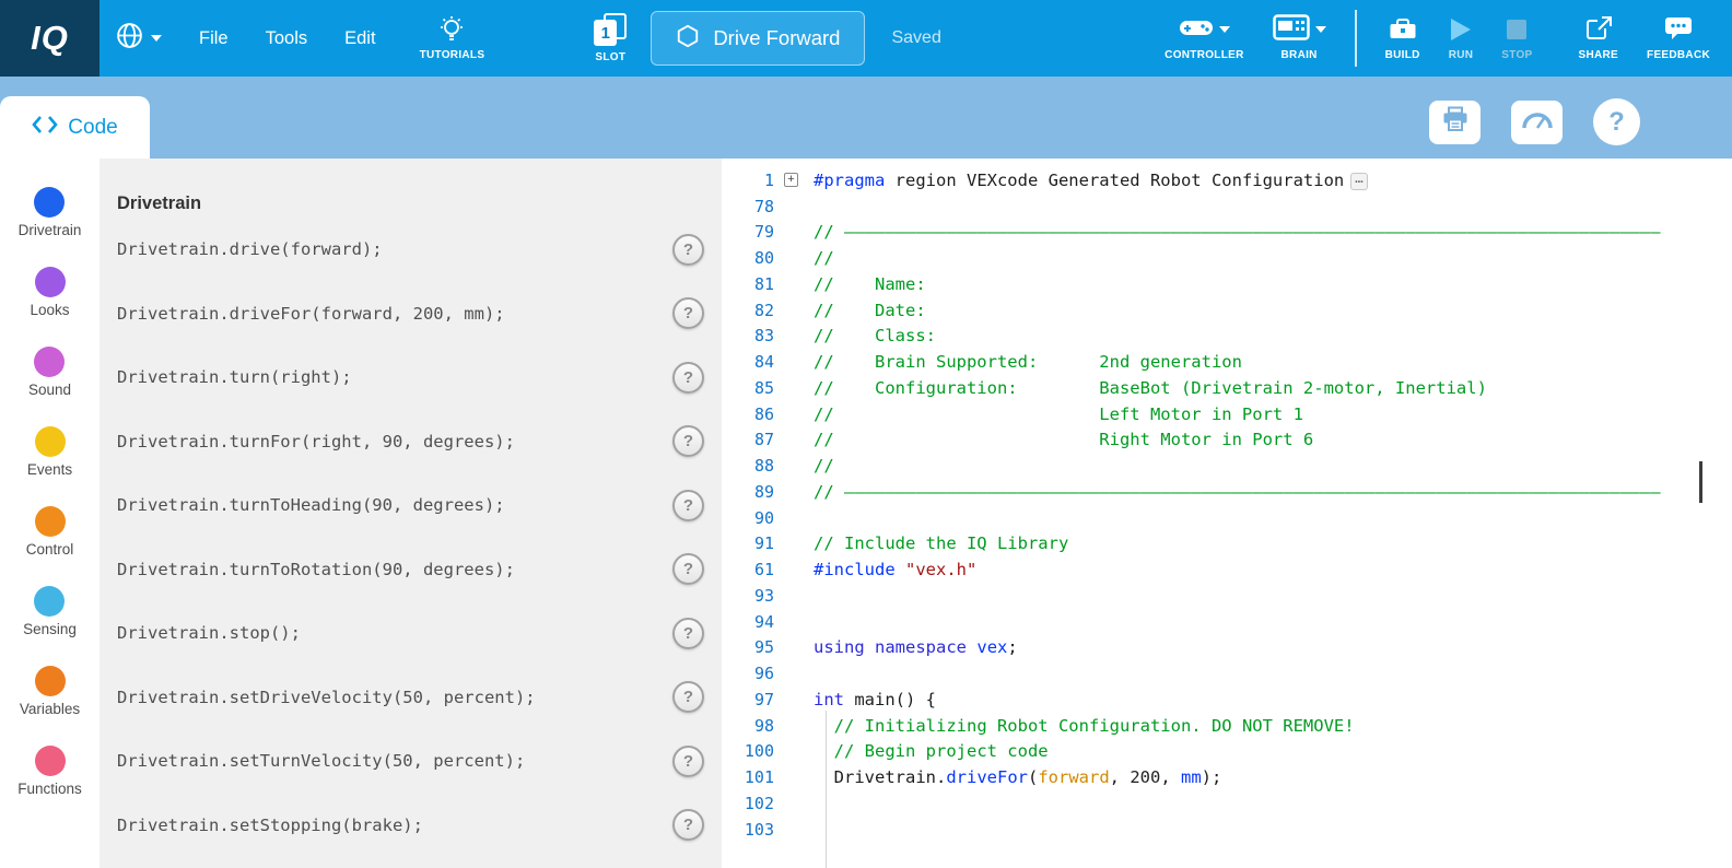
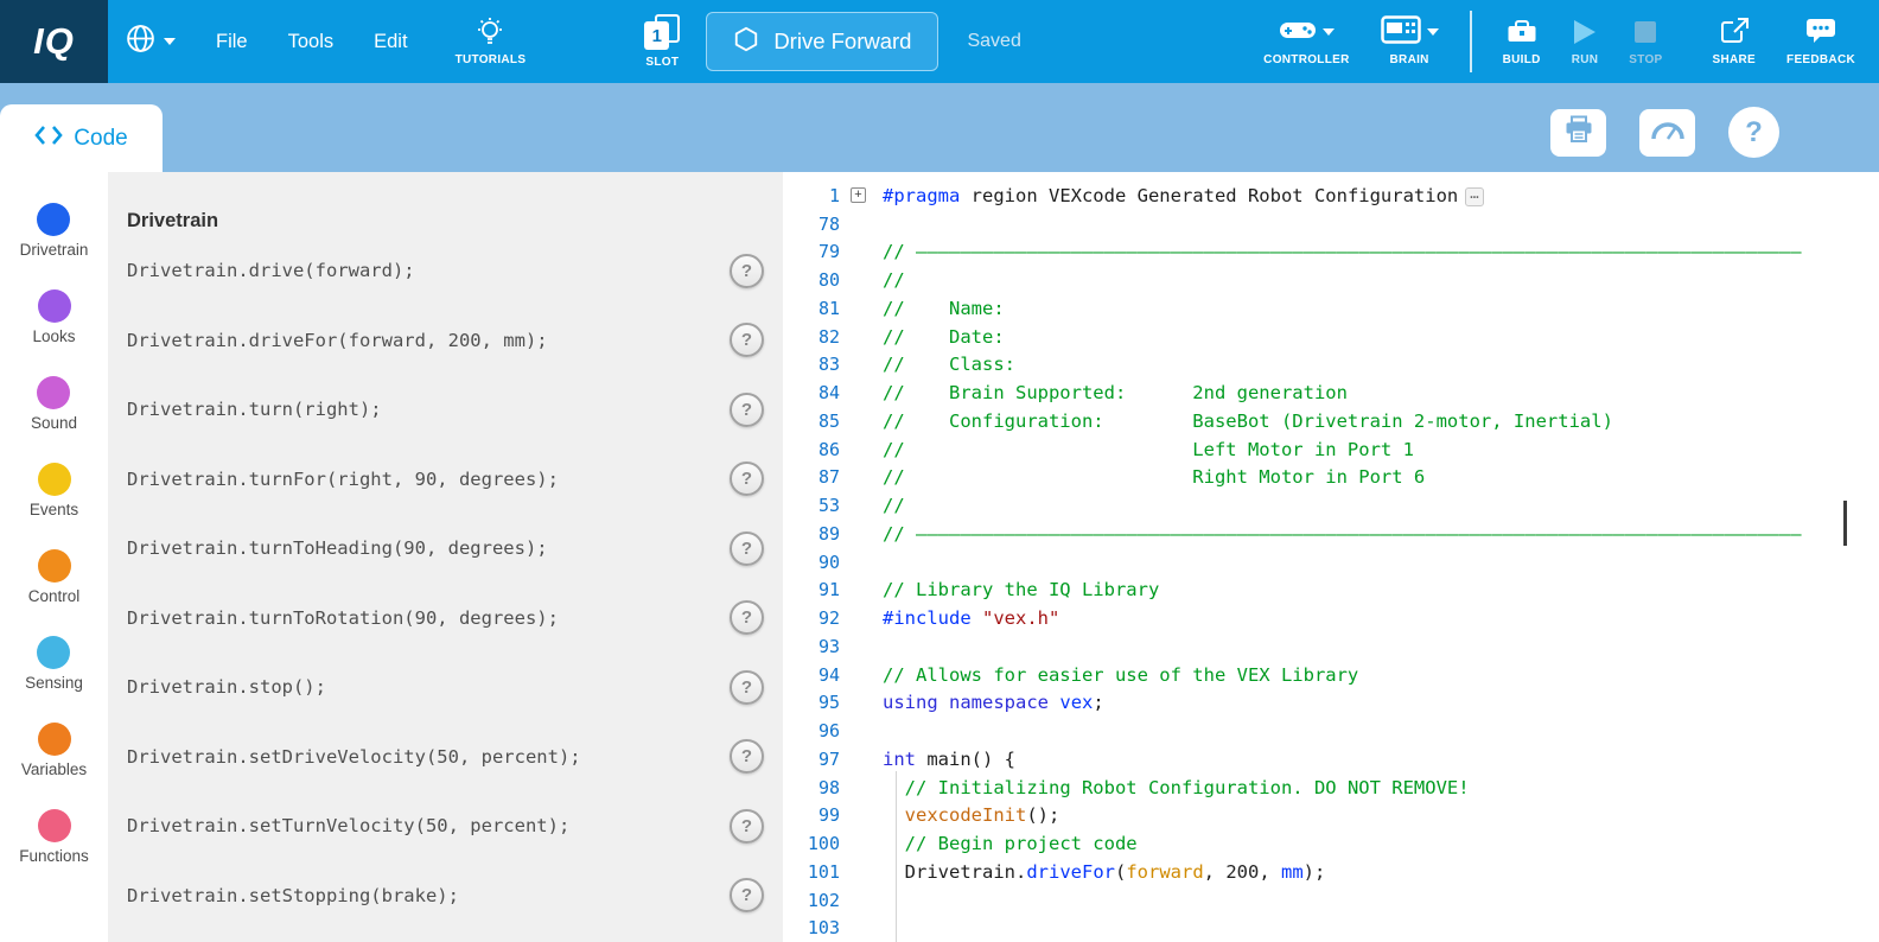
  IQ
  File
  Tools
  Edit
  TUTORIALS
  1
  SLOT
  Drive Forward
  Saved
  CONTROLLER
  BRAIN
  BUILD
  RUN
  STOP
  SHARE
  FEEDBACK
  Code
  ?
  Drivetrain
  Looks
  Sound
  Events
  Control
  Sensing
  Variables
  Functions
  Drivetrain
  Drivetrain.drive(forward);
  ?
  Drivetrain.driveFor(forward, 200, mm);
  ?
  Drivetrain.turn(right);
  ?
  Drivetrain.turnFor(right, 90, degrees);
  ?
  Drivetrain.turnToHeading(90, degrees);
  ?
  Drivetrain.turnToRotation(90, degrees);
  ?
  Drivetrain.stop();
  ?
  Drivetrain.setDriveVelocity(50, percent);
  ?
  Drivetrain.setTurnVelocity(50, percent);
  ?
  Drivetrain.setStopping(brake);
  ?
  1
  +
  #pragma region VEXcode Generated Robot Configuration ⋯
  78
  79
  // ————————————————————————————————————————————————————————————————————————————————
  80
  //
  81
  // Name:
  82
  // Date:
  83
  // Class:
  84
  // Brain Supported: 2nd generation
  85
  // Configuration: BaseBot (Drivetrain 2-motor, Inertial)
  86
  // Left Motor in Port 1
  87
  // Right Motor in Port 6
- 88
+ 53
  //
  89
  // ————————————————————————————————————————————————————————————————————————————————
  90
  91
- // Include the IQ Library
+ // Library the IQ Library
- 61
+ 92
  #include "vex.h"
  93
  94
+ // Allows for easier use of the VEX Library
  95
  using namespace vex;
  96
  97
  int main() {
  98
  // Initializing Robot Configuration. DO NOT REMOVE!
+ 99
+ vexcodeInit();
  100
  // Begin project code
  101
  Drivetrain.driveFor(forward, 200, mm);
  102
  103
